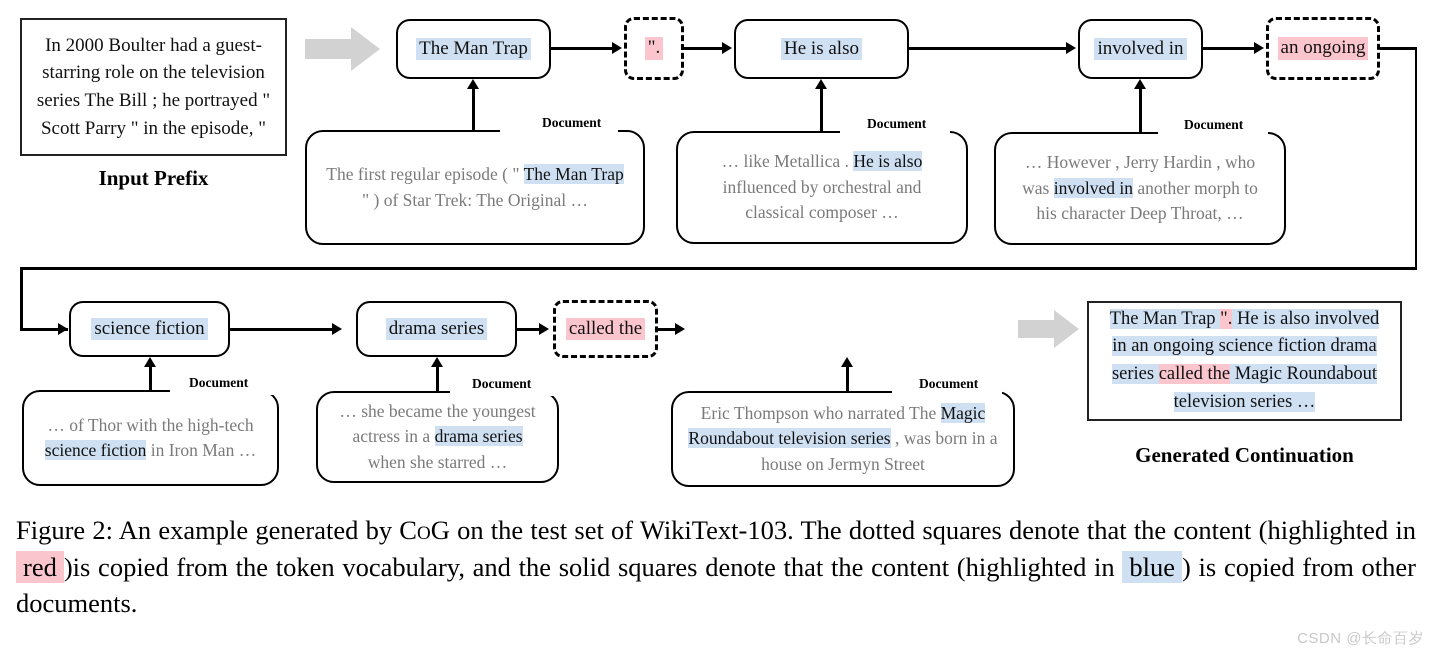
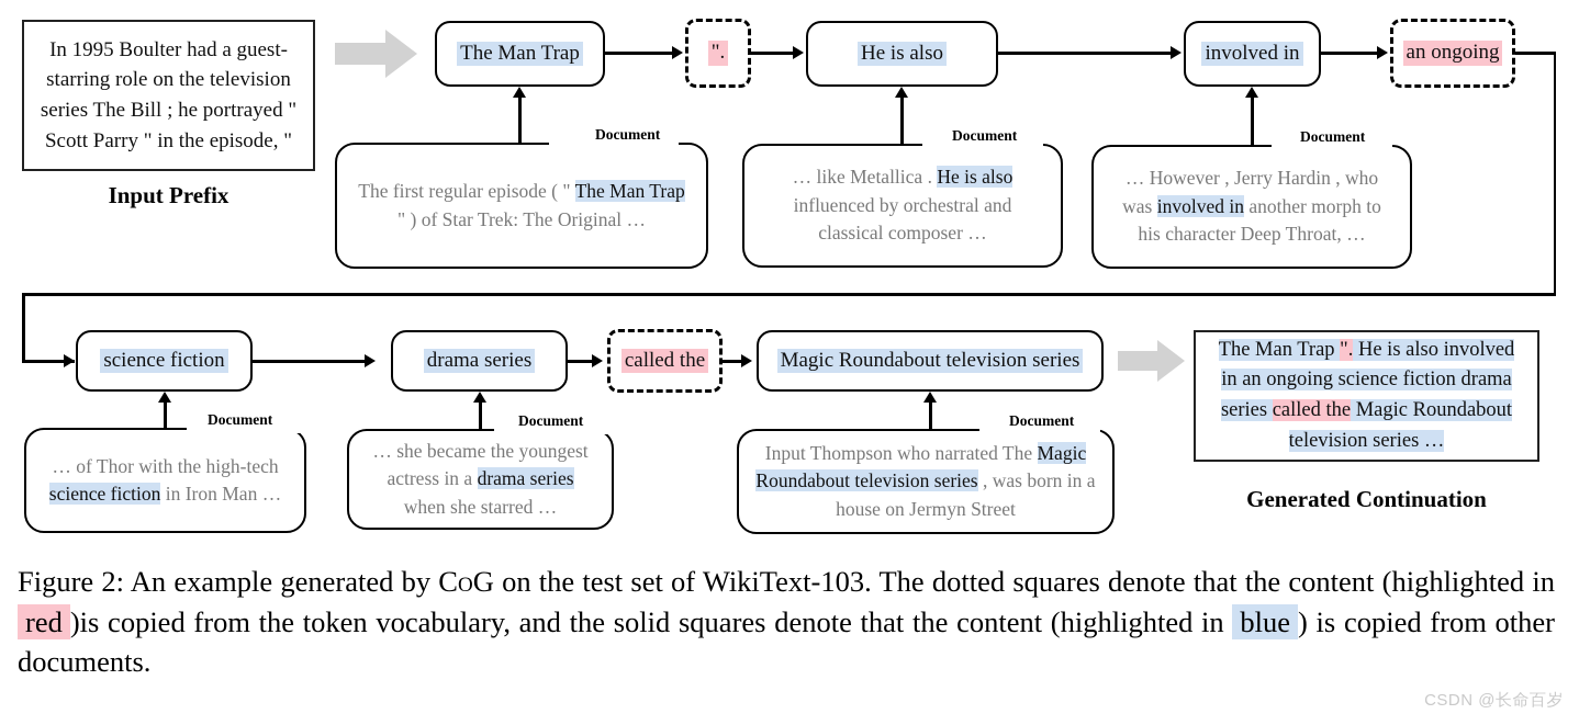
- In 2000 Boulter had a guest-starring role on the television series The Bill ; he portrayed " Scott Parry " in the episode, "
+ In 1995 Boulter had a guest-starring role on the television series The Bill ; he portrayed " Scott Parry " in the episode, "
  Input Prefix
  The Man Trap
  ".
  He is also
  involved in
  an ongoing
  The first regular episode ( " The Man Trap " ) of Star Trek: The Original …
  Document
  … like Metallica . He is also influenced by orchestral and classical composer …
  Document
  … However , Jerry Hardin , who was involved in another morph to his character Deep Throat, …
  Document
  science fiction
  drama series
  called the
+ Magic Roundabout television series
  … of Thor with the high-tech science fiction in Iron Man …
  Document
  … she became the youngest actress in a drama series when she starred …
  Document
- Eric Thompson who narrated The Magic Roundabout television series , was born in a house on Jermyn Street
+ Input Thompson who narrated The Magic Roundabout television series , was born in a house on Jermyn Street
  Document
  The Man Trap ". He is also involved in an ongoing science fiction drama series called the Magic Roundabout television series …
  Generated Continuation
  Figure 2: An example generated by CoG on the test set of WikiText-103. The dotted squares denote that the content (highlighted in red )is copied from the token vocabulary, and the solid squares denote that the content (highlighted in blue ) is copied from other documents.
  CSDN @长命百岁
